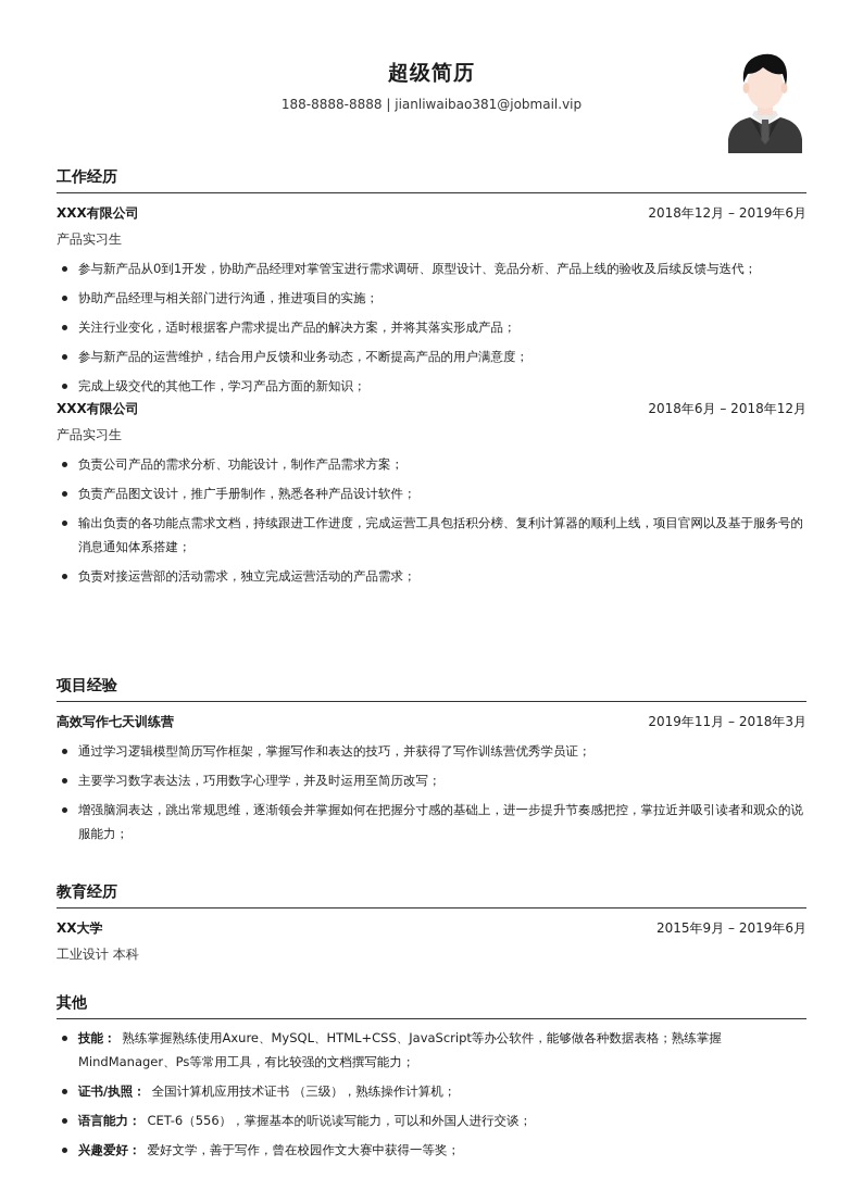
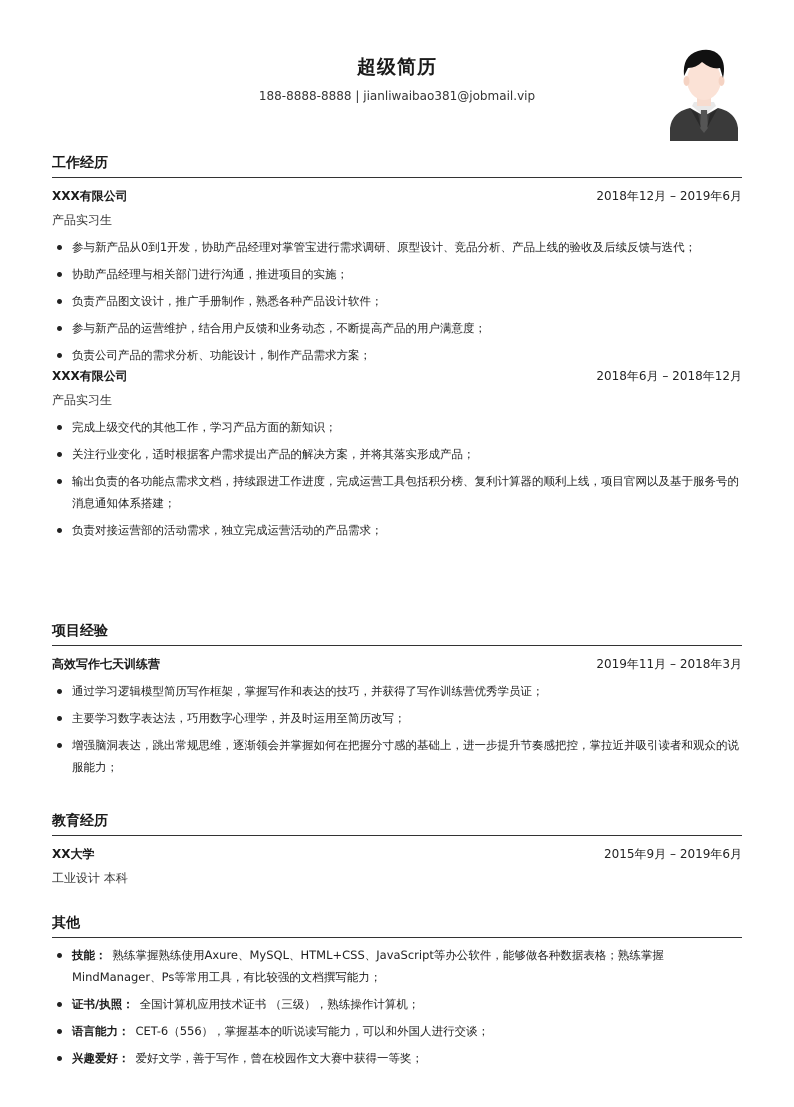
  超级简历
  188-8888-8888 | jianliwaibao381@jobmail.vip
  工作经历
  XXX有限公司
  2018年12月 – 2019年6月
  产品实习生
  参与新产品从0到1开发，协助产品经理对掌管宝进行需求调研、原型设计、竞品分析、产品上线的验收及后续反馈与迭代；
  协助产品经理与相关部门进行沟通，推进项目的实施；
- 关注行业变化，适时根据客户需求提出产品的解决方案，并将其落实形成产品；
+ 负责产品图文设计，推广手册制作，熟悉各种产品设计软件；
  参与新产品的运营维护，结合用户反馈和业务动态，不断提高产品的用户满意度；
- 完成上级交代的其他工作，学习产品方面的新知识；
+ 负责公司产品的需求分析、功能设计，制作产品需求方案；
  XXX有限公司
  2018年6月 – 2018年12月
  产品实习生
- 负责公司产品的需求分析、功能设计，制作产品需求方案；
+ 完成上级交代的其他工作，学习产品方面的新知识；
- 负责产品图文设计，推广手册制作，熟悉各种产品设计软件；
+ 关注行业变化，适时根据客户需求提出产品的解决方案，并将其落实形成产品；
  输出负责的各功能点需求文档，持续跟进工作进度，完成运营工具包括积分榜、复利计算器的顺利上线，项目官网以及基于服务号的消息通知体系搭建；
  负责对接运营部的活动需求，独立完成运营活动的产品需求；
  项目经验
  高效写作七天训练营
  2019年11月 – 2018年3月
  通过学习逻辑模型简历写作框架，掌握写作和表达的技巧，并获得了写作训练营优秀学员证；
  主要学习数字表达法，巧用数字心理学，并及时运用至简历改写；
  增强脑洞表达，跳出常规思维，逐渐领会并掌握如何在把握分寸感的基础上，进一步提升节奏感把控，掌拉近并吸引读者和观众的说服能力；
  教育经历
  XX大学
  2015年9月 – 2019年6月
  工业设计 本科
  其他
  技能： 熟练掌握熟练使用Axure、MySQL、HTML+CSS、JavaScript等办公软件，能够做各种数据表格；熟练掌握MindManager、Ps等常用工具，有比较强的文档撰写能力；
  证书/执照： 全国计算机应用技术证书 （三级），熟练操作计算机；
  语言能力： CET-6（556），掌握基本的听说读写能力，可以和外国人进行交谈；
  兴趣爱好： 爱好文学，善于写作，曾在校园作文大赛中获得一等奖；
